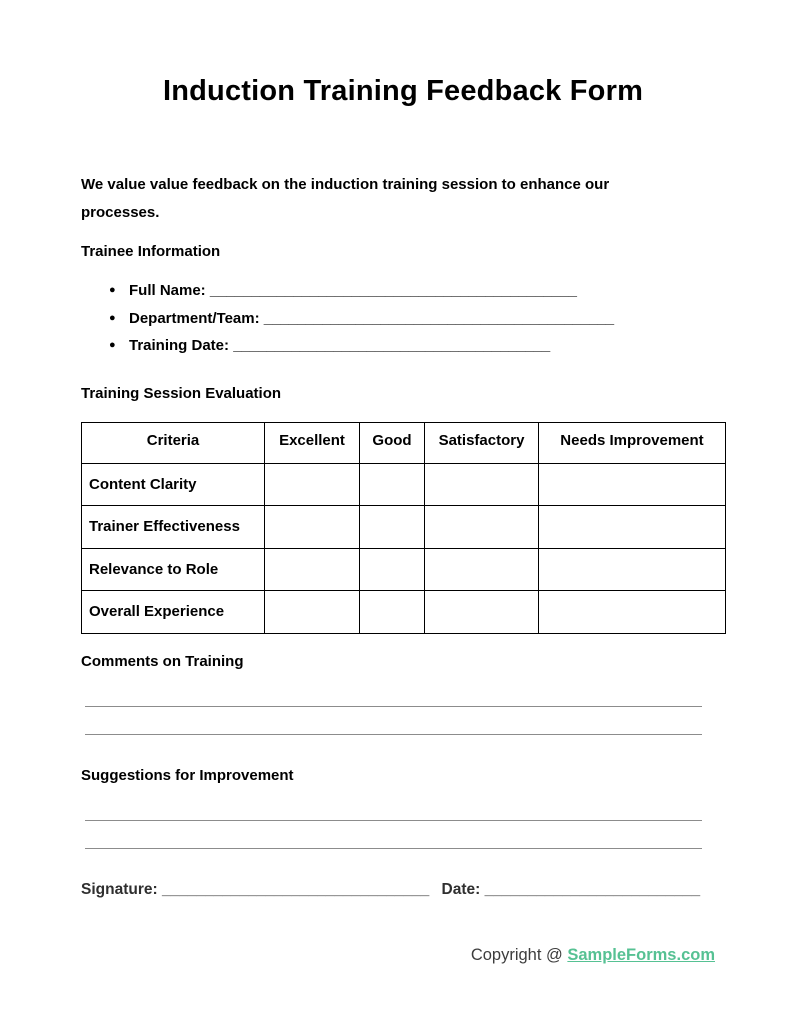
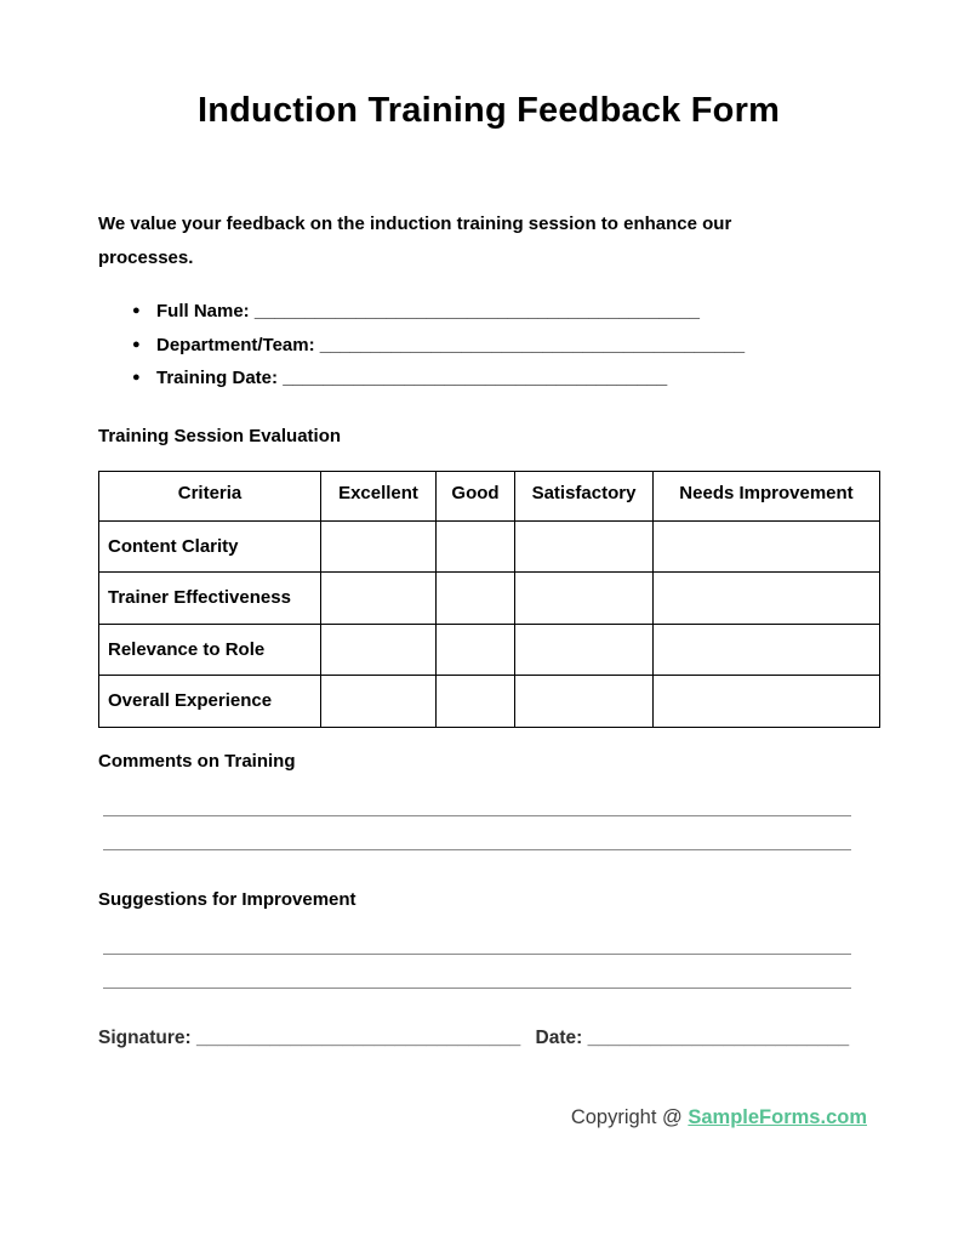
  Induction Training Feedback Form
- We value value feedback on the induction training session to enhance our processes.
+ We value your feedback on the induction training session to enhance our processes.
- Trainee Information
  ●
  Full Name: ____________________________________________
  ●
  Department/Team: __________________________________________
  ●
  Training Date: ______________________________________
  Training Session Evaluation
  Criteria	Excellent	Good	Satisfactory	Needs Improvement
  Content Clarity
  Trainer Effectiveness
  Relevance to Role
  Overall Experience
  Comments on Training
  Suggestions for Improvement
  Signature: _______________________________ Date: _________________________
  Copyright @ SampleForms.com
